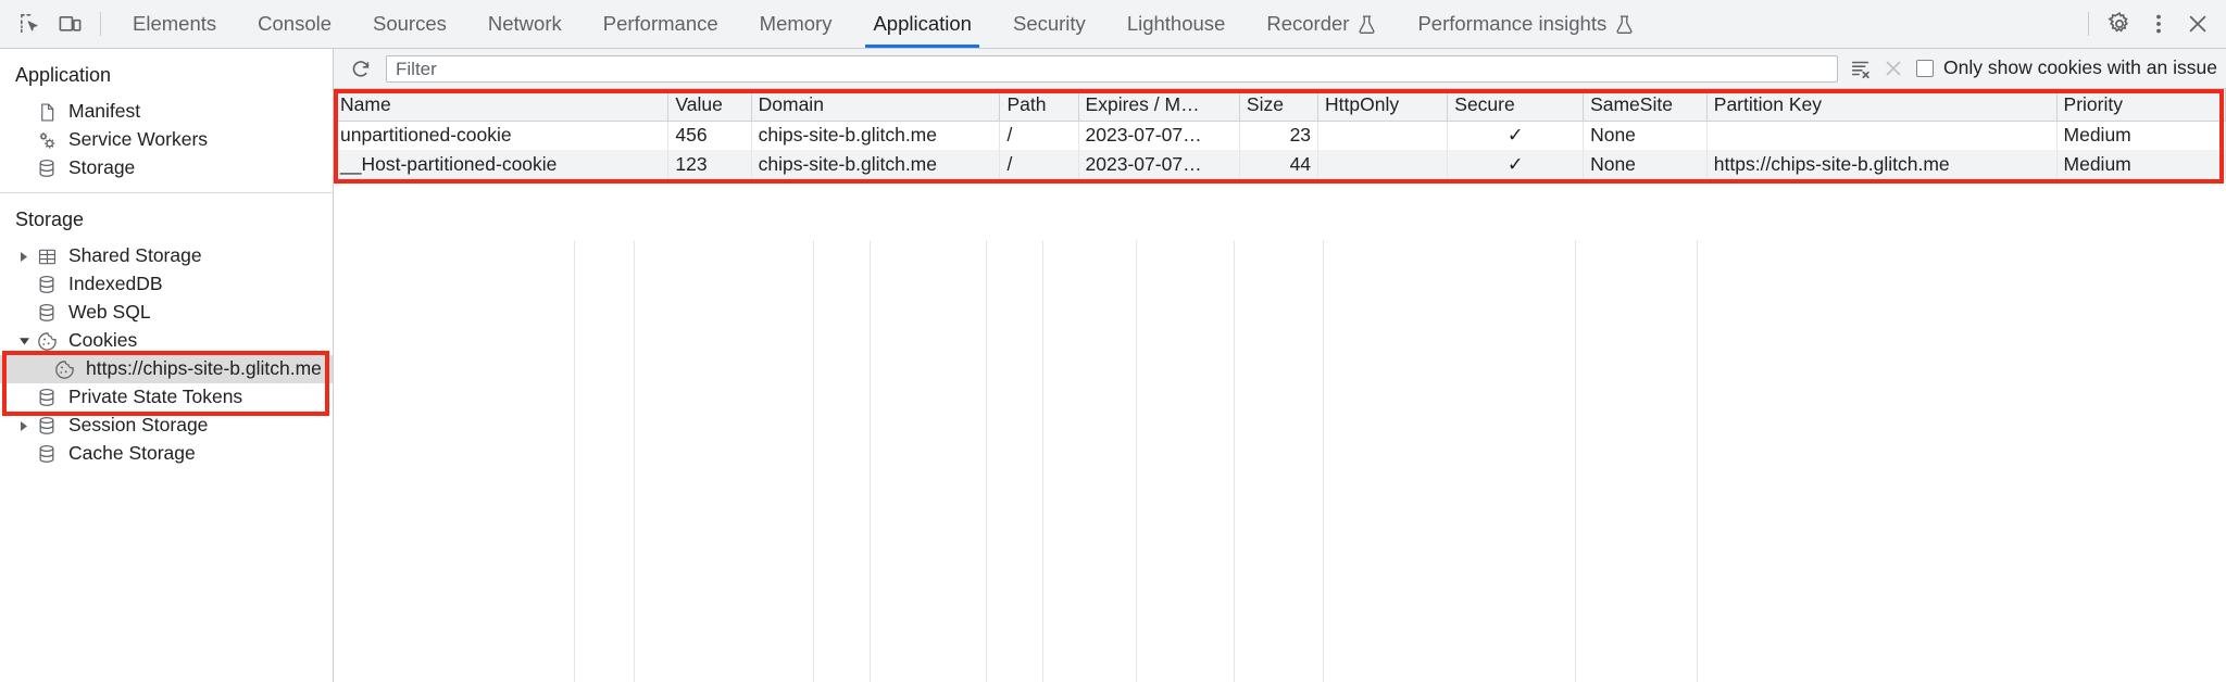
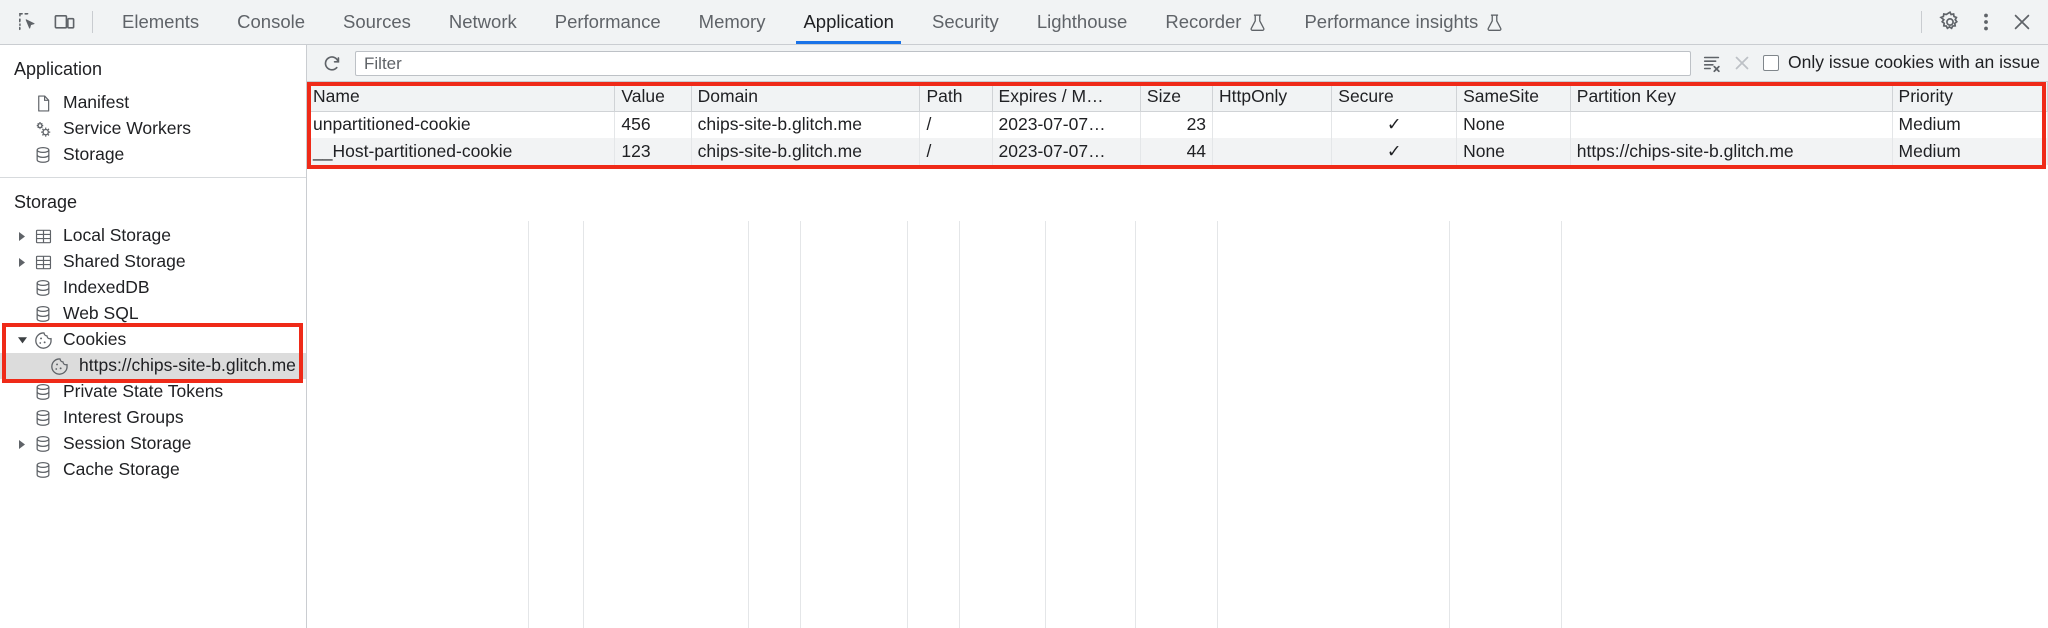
  Elements
  Console
  Sources
  Network
  Performance
  Memory
  Application
  Security
  Lighthouse
  Recorder
  Performance insights
  Application
  Manifest
  Service Workers
  Storage
  Storage
+ Local Storage
  Shared Storage
  IndexedDB
  Web SQL
  Cookies
  https://chips-site-b.glitch.me
  Private State Tokens
+ Interest Groups
  Session Storage
  Cache Storage
  Filter
- Only show cookies with an issue
+ Only issue cookies with an issue
  Name	Value	Domain	Path	Expires / M…	Size	HttpOnly	Secure	SameSite	Partition Key	Priority
  unpartitioned-cookie	456	chips-site-b.glitch.me	/	2023-07-07…	23		✓	None		Medium
  __Host-partitioned-cookie	123	chips-site-b.glitch.me	/	2023-07-07…	44		✓	None	https://chips-site-b.glitch.me	Medium
